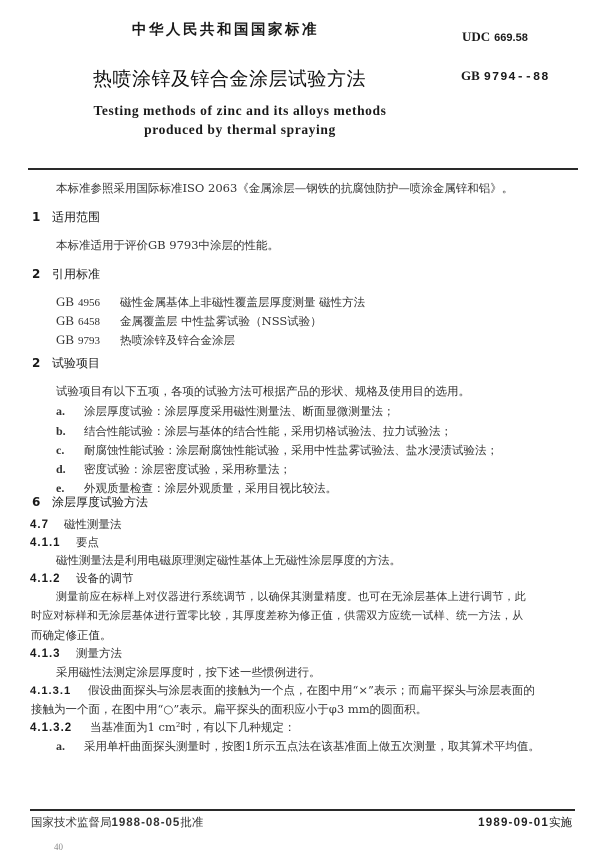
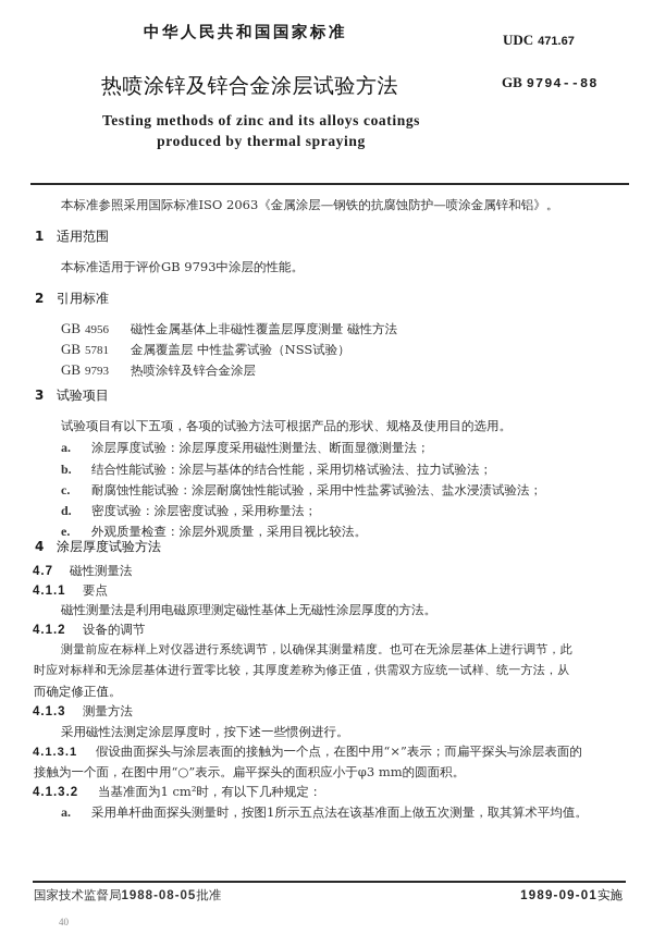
  中华人民共和国国家标准
- UDC 669.58
+ UDC 471.67
  热喷涂锌及锌合金涂层试验方法
  GB 9794--88
- Testing methods of zinc and its alloys methods
+ Testing methods of zinc and its alloys coatings
  produced by thermal spraying
  本标准参照采用国际标准ISO 2063《金属涂层—钢铁的抗腐蚀防护—喷涂金属锌和铝》。
  1 适用范围
  本标准适用于评价GB 9793中涂层的性能。
  2 引用标准
  GB 4956 磁性金属基体上非磁性覆盖层厚度测量 磁性方法
- GB 6458 金属覆盖层 中性盐雾试验（NSS试验）
+ GB 5781 金属覆盖层 中性盐雾试验（NSS试验）
  GB 9793 热喷涂锌及锌合金涂层
- 2 试验项目
+ 3 试验项目
  试验项目有以下五项，各项的试验方法可根据产品的形状、规格及使用目的选用。
  a. 涂层厚度试验：涂层厚度采用磁性测量法、断面显微测量法；
  b. 结合性能试验：涂层与基体的结合性能，采用切格试验法、拉力试验法；
  c. 耐腐蚀性能试验：涂层耐腐蚀性能试验，采用中性盐雾试验法、盐水浸渍试验法；
  d. 密度试验：涂层密度试验，采用称量法；
  e. 外观质量检查：涂层外观质量，采用目视比较法。
- 6 涂层厚度试验方法
+ 4 涂层厚度试验方法
  4.7 磁性测量法
  4.1.1 要点
  磁性测量法是利用电磁原理测定磁性基体上无磁性涂层厚度的方法。
  4.1.2 设备的调节
  测量前应在标样上对仪器进行系统调节，以确保其测量精度。也可在无涂层基体上进行调节，此
  时应对标样和无涂层基体进行置零比较，其厚度差称为修正值，供需双方应统一试样、统一方法，从
  而确定修正值。
  4.1.3 测量方法
  采用磁性法测定涂层厚度时，按下述一些惯例进行。
  4.1.3.1 假设曲面探头与涂层表面的接触为一个点，在图中用“×”表示；而扁平探头与涂层表面的
  接触为一个面，在图中用“○”表示。扁平探头的面积应小于φ3 mm的圆面积。
  4.1.3.2 当基准面为1 cm²时，有以下几种规定：
  a. 采用单杆曲面探头测量时，按图1所示五点法在该基准面上做五次测量，取其算术平均值。
  国家技术监督局1988-08-05批准
  1989-09-01实施
  40
